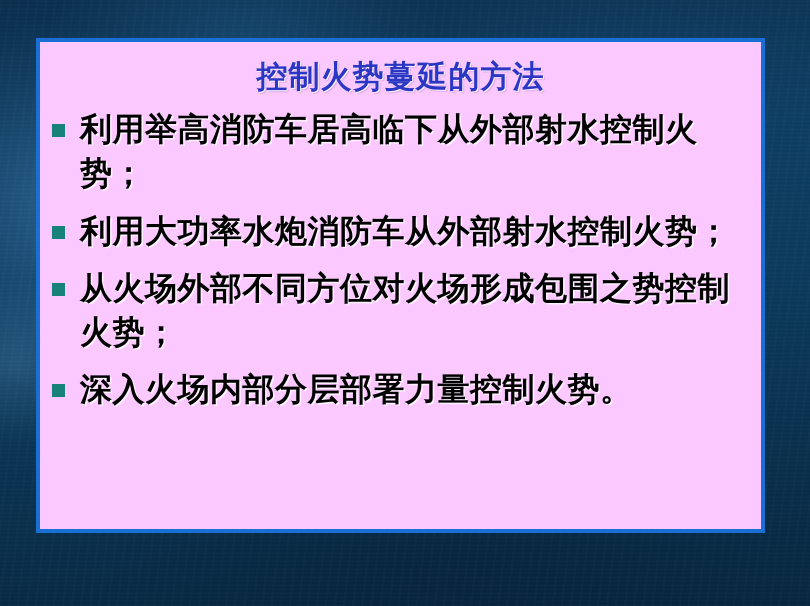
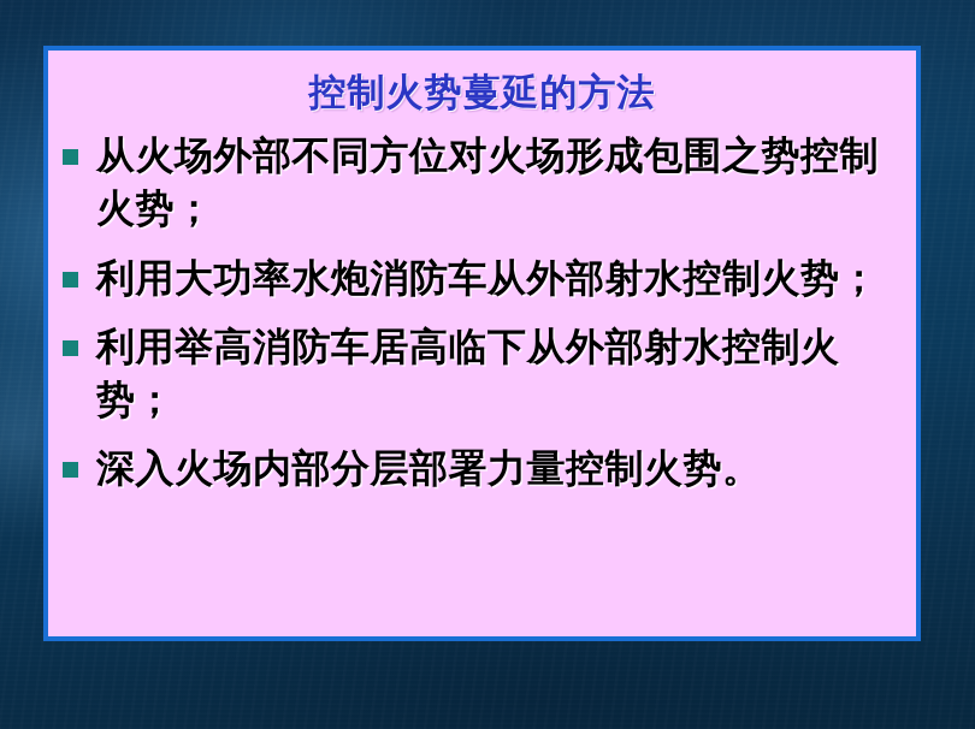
  控制火势蔓延的方法
- 利用举高消防车居高临下从外部射水控制火势；
+ 从火场外部不同方位对火场形成包围之势控制火势；
  利用大功率水炮消防车从外部射水控制火势；
- 从火场外部不同方位对火场形成包围之势控制火势；
+ 利用举高消防车居高临下从外部射水控制火势；
  深入火场内部分层部署力量控制火势。
